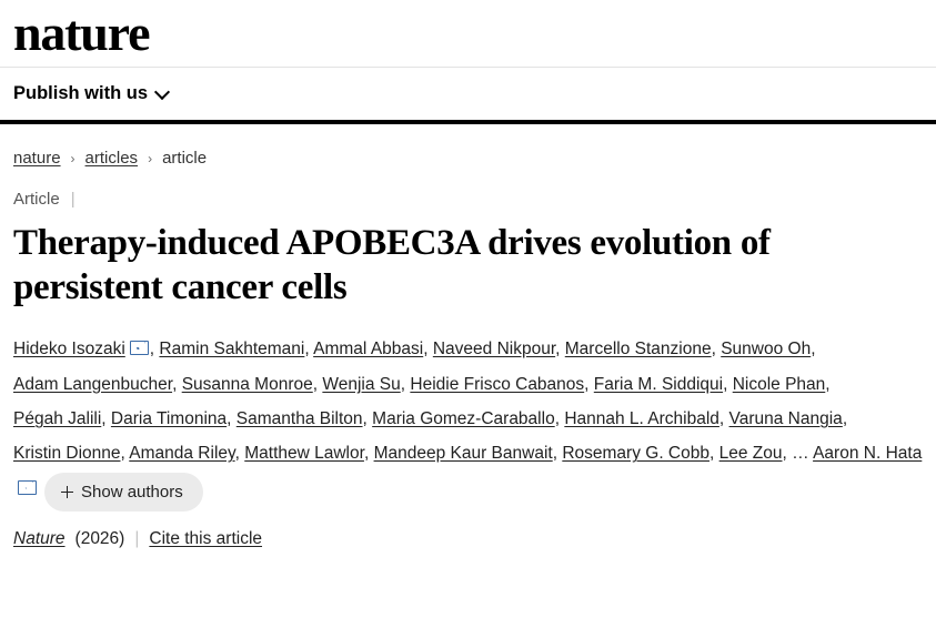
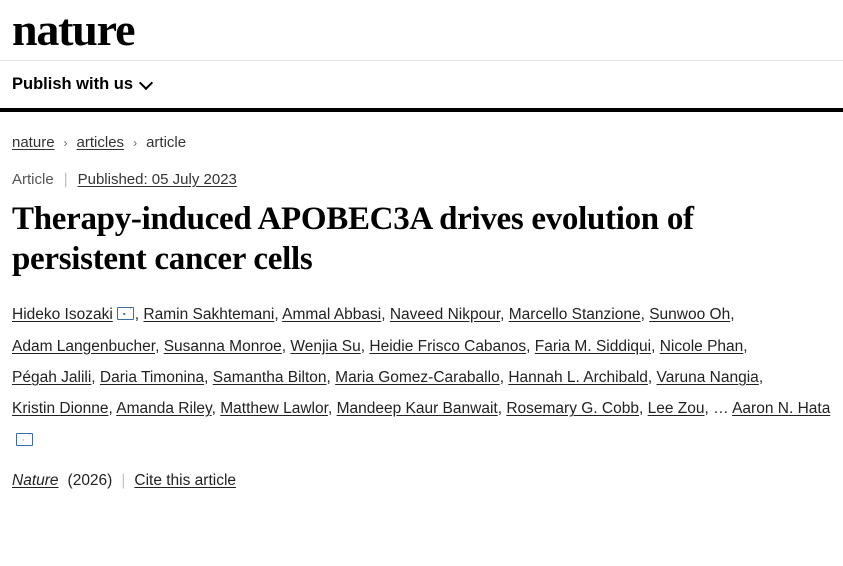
  nature
  Publish with us
  nature
  ›
  articles
  ›
  article
  Article
  |
+ Published: 05 July 2023
  Therapy-induced APOBEC3A drives evolution of persistent cancer cells
  Hideko Isozaki , Ramin Sakhtemani, Ammal Abbasi, Naveed Nikpour, Marcello Stanzione, Sunwoo Oh, Adam Langenbucher, Susanna Monroe, Wenjia Su, Heidie Frisco Cabanos, Faria M. Siddiqui, Nicole Phan, Pégah Jalili, Daria Timonina, Samantha Bilton, Maria Gomez-Caraballo, Hannah L. Archibald, Varuna Nangia, Kristin Dionne, Amanda Riley, Matthew Lawlor, Mandeep Kaur Banwait, Rosemary G. Cobb, Lee Zou, … Aaron N. Hata
- Show authors
  Nature
  (2026)
  |
  Cite this article
